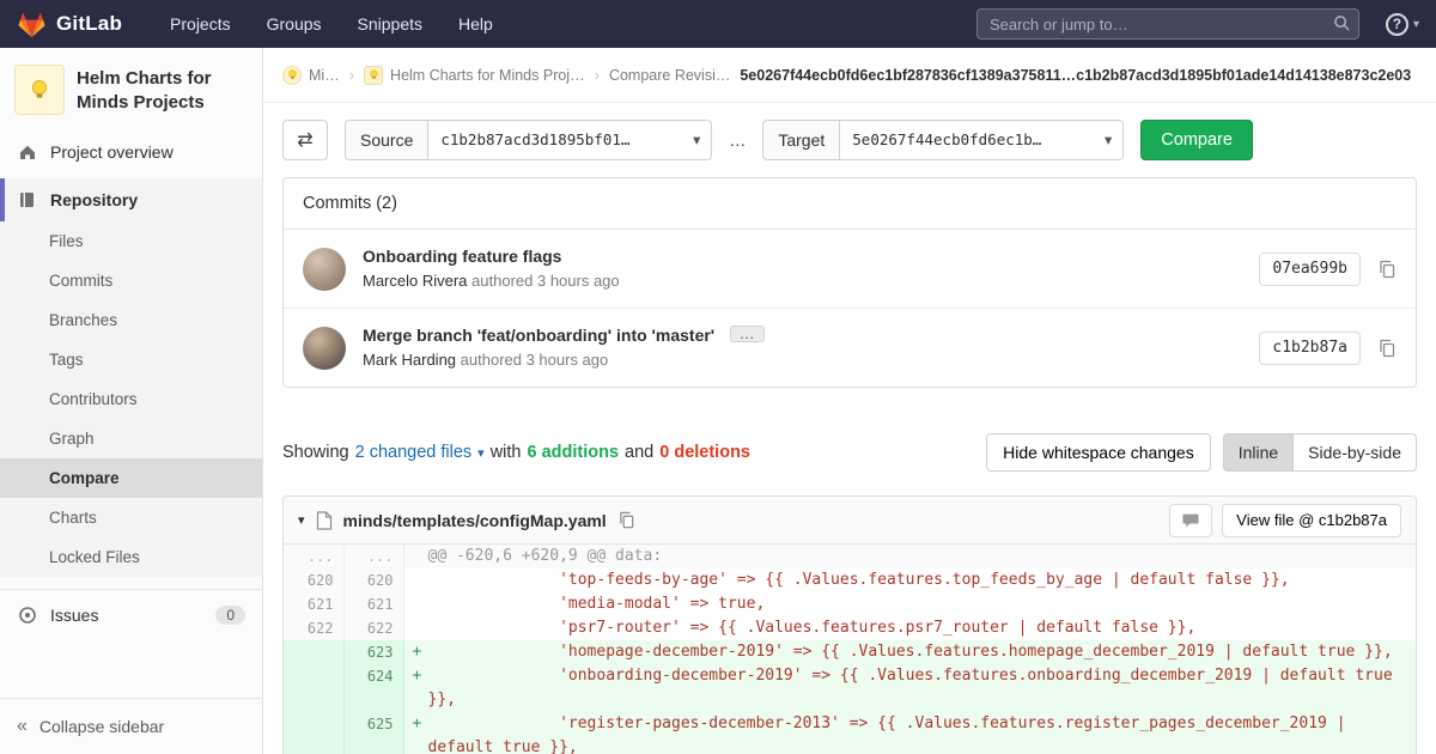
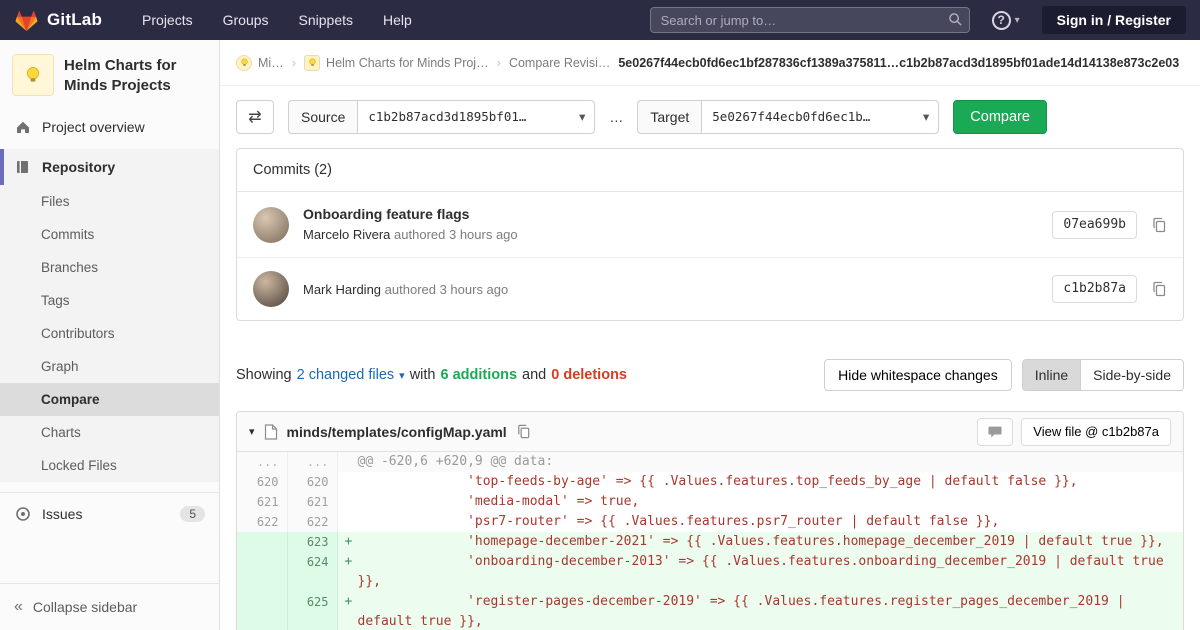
  GitLab
  Projects
  Groups
  Snippets
  Help
  Search or jump to…
  ?
  ▾
+ Sign in / Register
  Helm Charts for Minds Projects
  Project overview
  Repository
  Files
  Commits
  Branches
  Tags
  Contributors
  Graph
  Compare
  Charts
  Locked Files
  Issues
- 0
+ 5
  «
  Collapse sidebar
  Mi…
  ›
  Helm Charts for Minds Proj…
  ›
  Compare Revisi…
  5e0267f44ecb0fd6ec1bf287836cf1389a375811…c1b2b87acd3d1895bf01ade14d14138e873c2e03
  ⇄
  Source
  c1b2b87acd3d1895bf01…
  ▾
  …
  Target
  5e0267f44ecb0fd6ec1b…
  ▾
  Compare
  Commits (2)
  Onboarding feature flags
  Marcelo Rivera authored 3 hours ago
  07ea699b
- Merge branch 'feat/onboarding' into 'master' …
  Mark Harding authored 3 hours ago
  c1b2b87a
  Showing
  2 changed files
  ▾
  with
  6 additions
  and
  0 deletions
  Hide whitespace changes
  Inline
  Side-by-side
  ▾
  minds/templates/configMap.yaml
  View file @ c1b2b87a
  ...	...	@@ -620,6 +620,9 @@ data:
  620	620	'top-feeds-by-age' => {{ .Values.features.top_feeds_by_age | default false }},
  621	621	'media-modal' => true,
  622	622	'psr7-router' => {{ .Values.features.psr7_router | default false }},
- 	623	+ 'homepage-december-2019' => {{ .Values.features.homepage_december_2019 | default true }},
+ 	623	+ 'homepage-december-2021' => {{ .Values.features.homepage_december_2019 | default true }},
- 	624	+ 'onboarding-december-2019' => {{ .Values.features.onboarding_december_2019 | default true }},
+ 	624	+ 'onboarding-december-2013' => {{ .Values.features.onboarding_december_2019 | default true }},
- 	625	+ 'register-pages-december-2013' => {{ .Values.features.register_pages_december_2019 | default true }},
+ 	625	+ 'register-pages-december-2019' => {{ .Values.features.register_pages_december_2019 | default true }},
